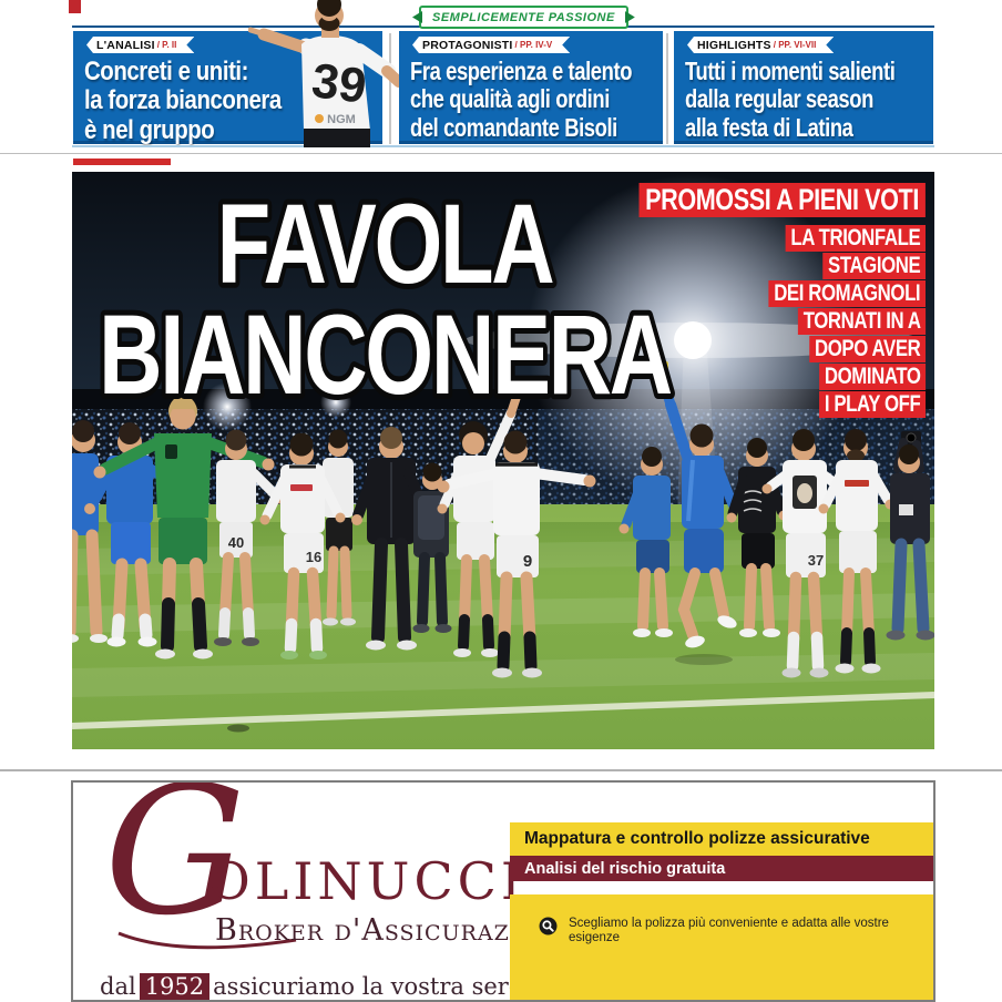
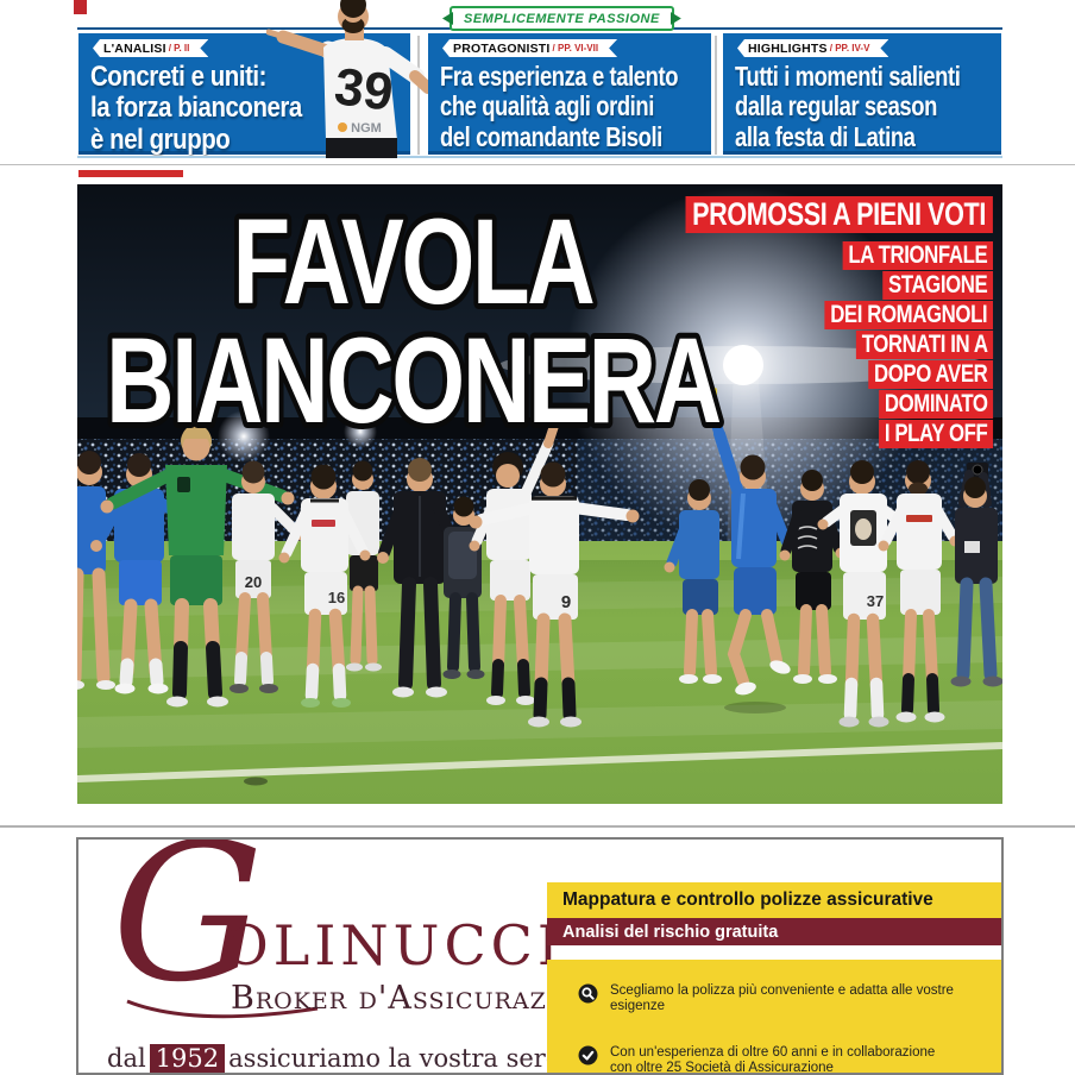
  SEMPLICEMENTE PASSIONE
  L'ANALISI
  / P. II
  Concreti e uniti:
  la forza bianconera
  è nel gruppo
  PROTAGONISTI
- / PP. IV-V
+ / PP. VI-VII
  Fra esperienza e talento
  che qualità agli ordini
  del comandante Bisoli
  HIGHLIGHTS
- / PP. VI-VII
+ / PP. IV-V
  Tutti i momenti salienti
  dalla regular season
  alla festa di Latina
  NGM
- 40
+ 20
  16
  9
  37
  FAVOLA
  BIANCONERA
  PROMOSSI A PIENI VOTI
  LA TRIONFALE
  STAGIONE
  DEI ROMAGNOLI
  TORNATI IN A
  DOPO AVER
  DOMINATO
  I PLAY OFF
  G
  OLINUCCI
  Broker d'Assicuraz
  dal 1952 assicuriamo la vostra ser
  Mappatura e controllo polizze assicurative
  Analisi del rischio gratuita
  Scegliamo la polizza più conveniente e adatta alle vostre esigenze
+ Con un'esperienza di oltre 60 anni e in collaborazione
+ con oltre 25 Società di Assicurazione
